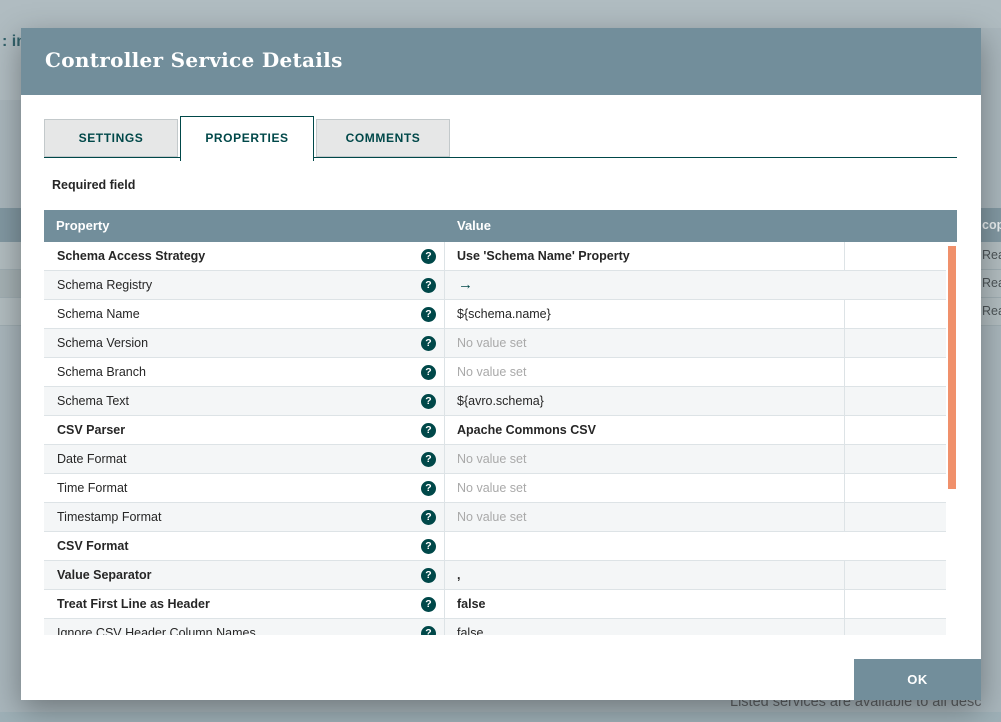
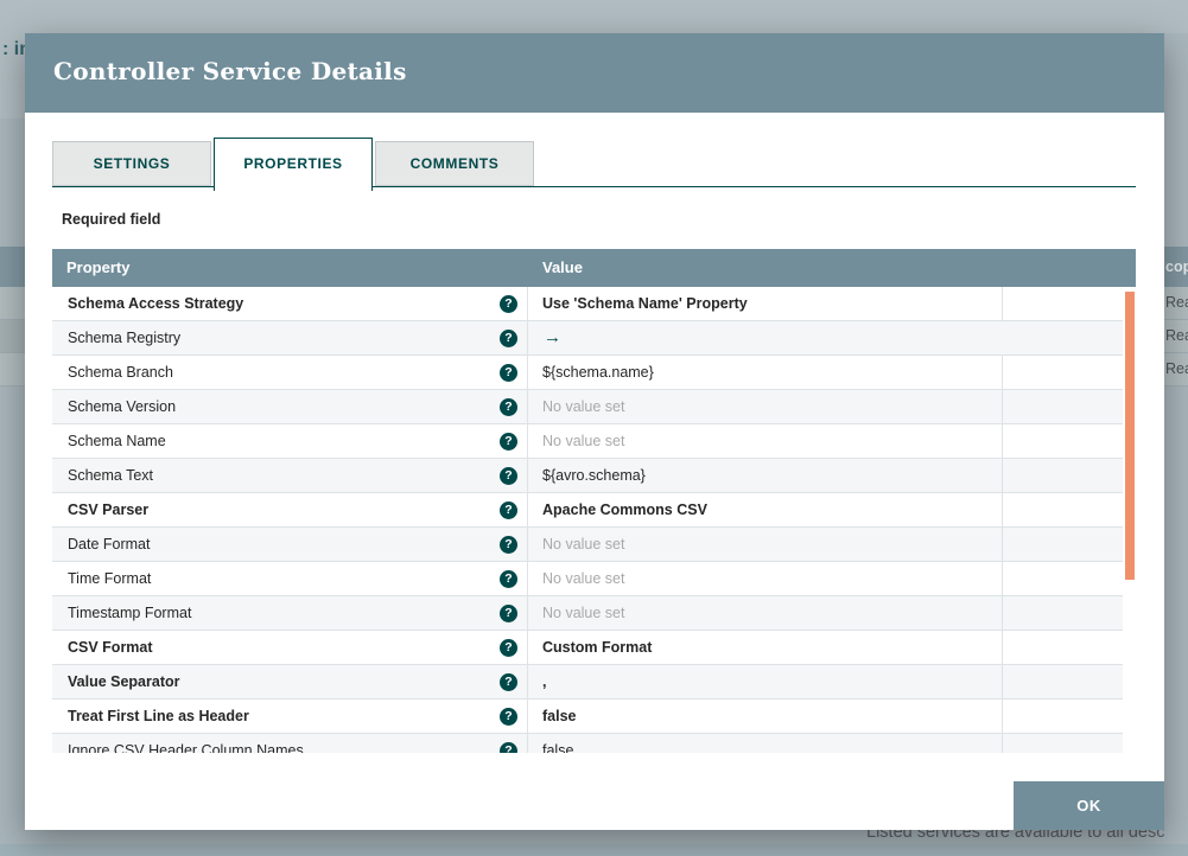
  cop
  Listed services are available to all desc
  Controller Service Details
  SETTINGS
  PROPERTIES
  COMMENTS
  Required field
  Property
  Value
  Schema Access Strategy
  ?
  Use 'Schema Name' Property
  Schema Registry
  ?
  →
- Schema Name
+ Schema Branch
  ?
  ${schema.name}
  Schema Version
  ?
  No value set
- Schema Branch
+ Schema Name
  ?
  No value set
  Schema Text
  ?
  ${avro.schema}
  CSV Parser
  ?
  Apache Commons CSV
  Date Format
  ?
  No value set
  Time Format
  ?
  No value set
  Timestamp Format
  ?
  No value set
  CSV Format
  ?
+ Custom Format
  Value Separator
  ?
  ,
  Treat First Line as Header
  ?
  false
  Ignore CSV Header Column Names
  ?
  false
  OK
